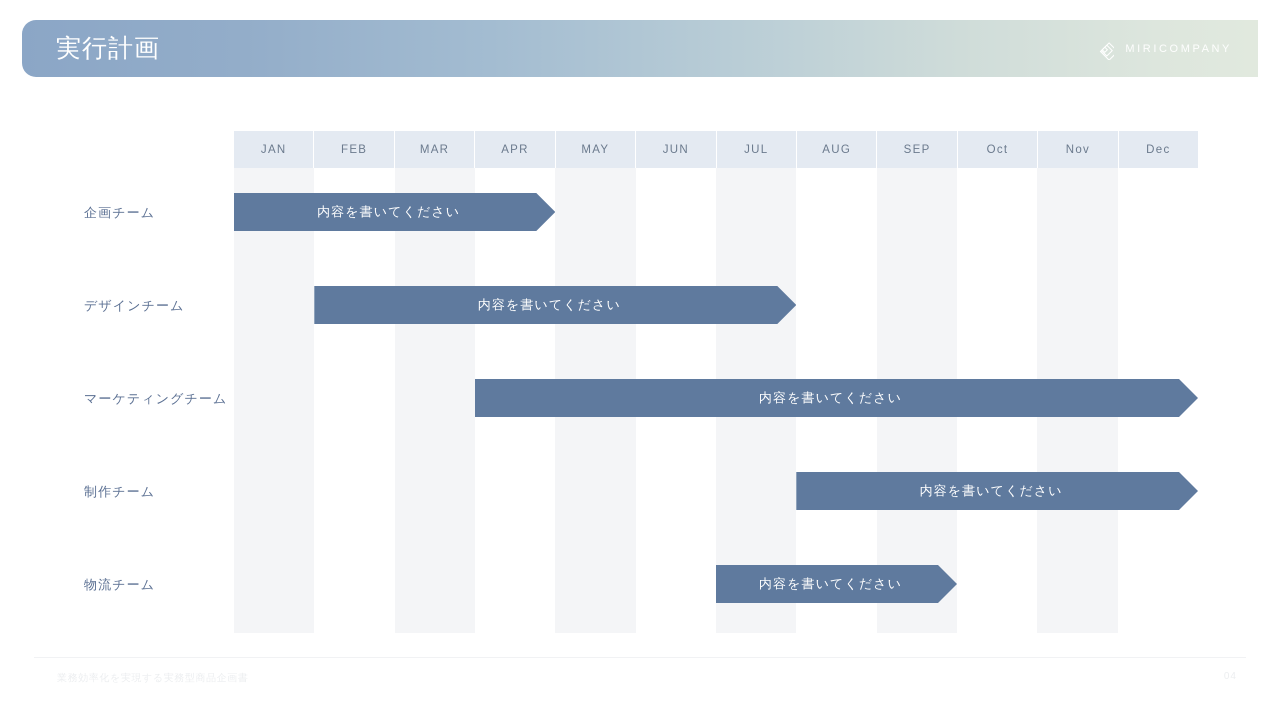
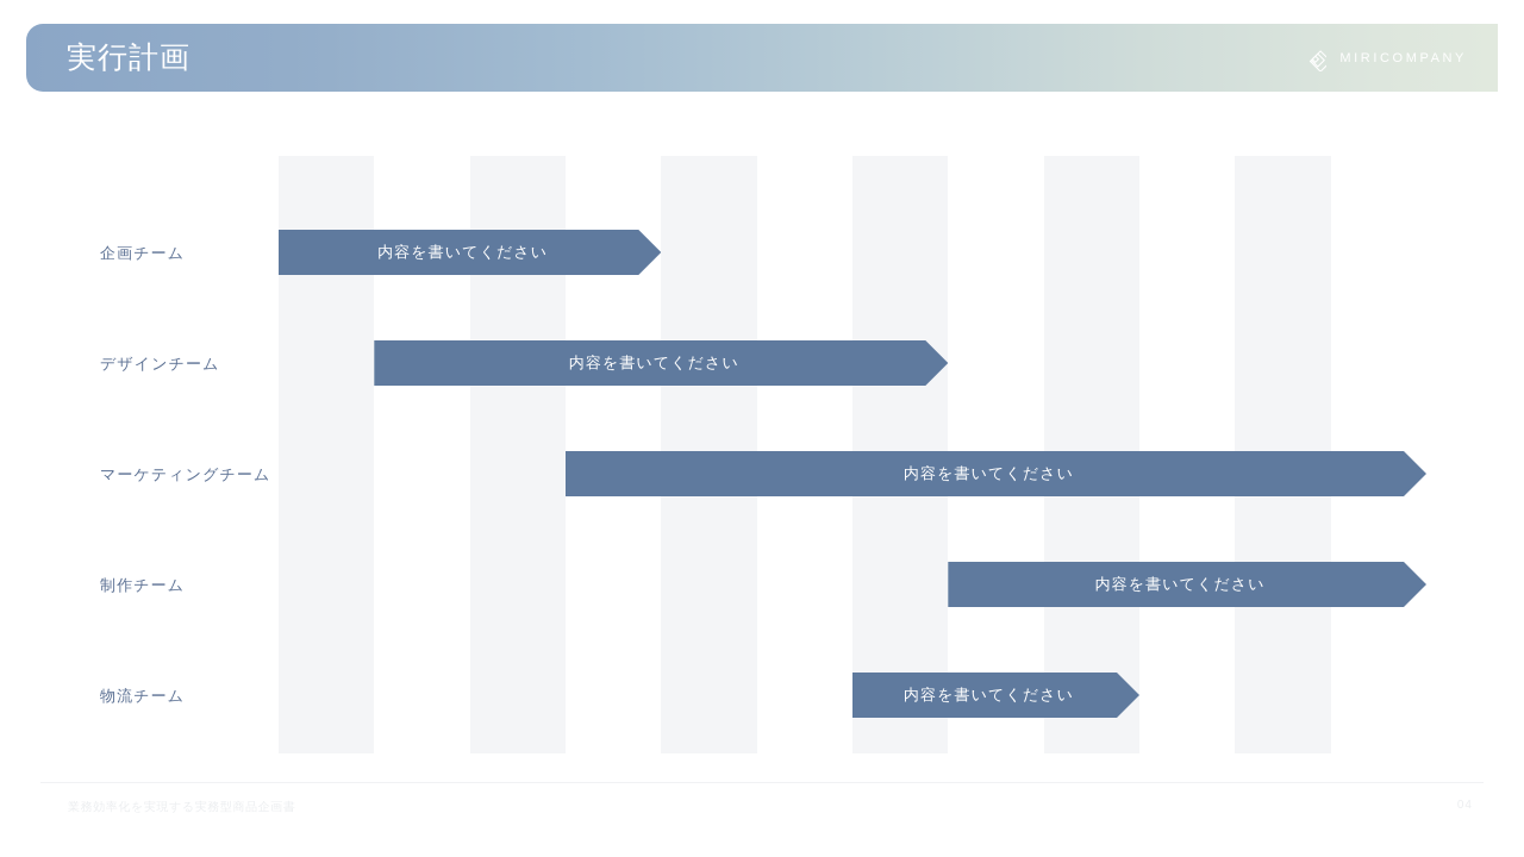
  実行計画
  MIRICOMPANY
  企画チーム
  デザインチーム
  マーケティングチーム
  制作チーム
  物流チーム
- JAN
- FEB
- MAR
- APR
- MAY
- JUN
- JUL
- AUG
- SEP
- Oct
- Nov
- Dec
  内容を書いてください
  内容を書いてください
  内容を書いてください
  内容を書いてください
  内容を書いてください
